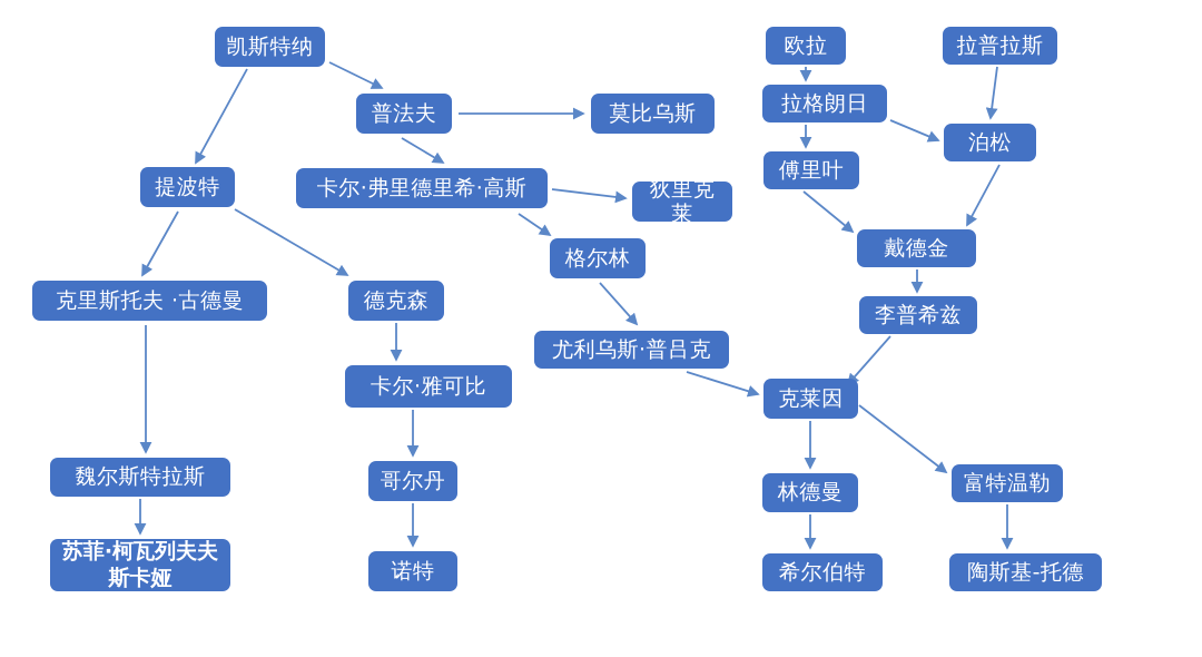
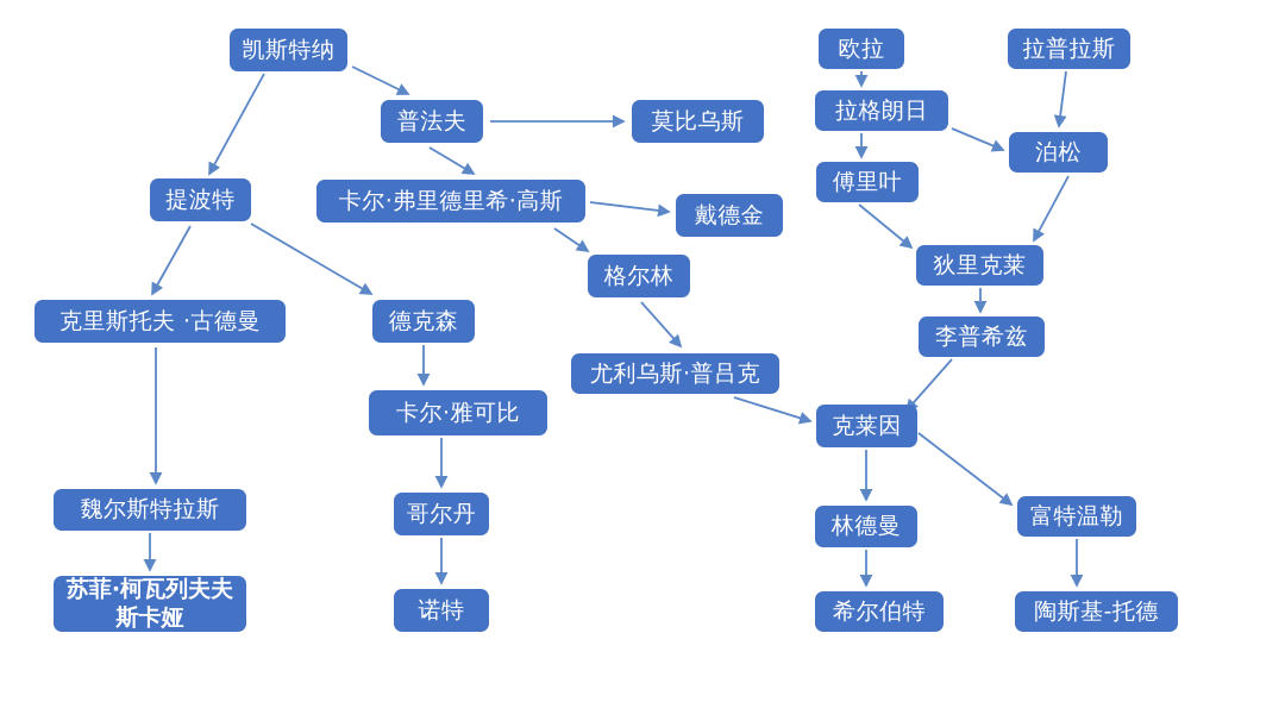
  凯斯特纳
  普法夫
  莫比乌斯
  提波特
  卡尔·弗里德里希·高斯
- 狄里克莱
+ 戴德金
  克里斯托夫 ·古德曼
  德克森
  格尔林
  尤利乌斯·普吕克
  卡尔·雅可比
  魏尔斯特拉斯
  哥尔丹
  苏菲·柯瓦列夫夫
  斯卡娅
  诺特
  欧拉
  拉普拉斯
  拉格朗日
  泊松
  傅里叶
- 戴德金
+ 狄里克莱
  李普希兹
  克莱因
  林德曼
  富特温勒
  希尔伯特
  陶斯基-托德
